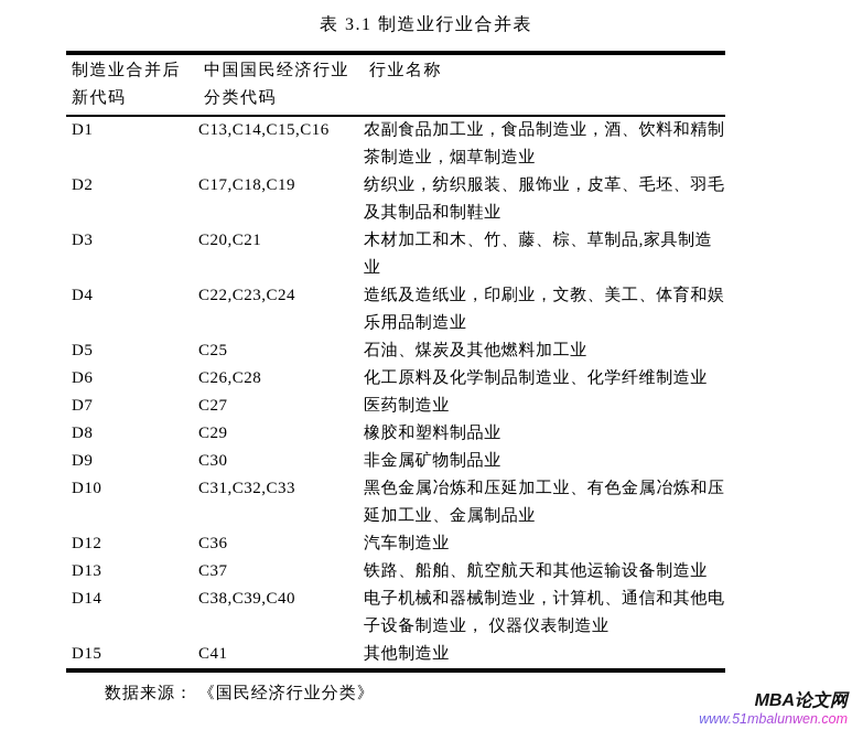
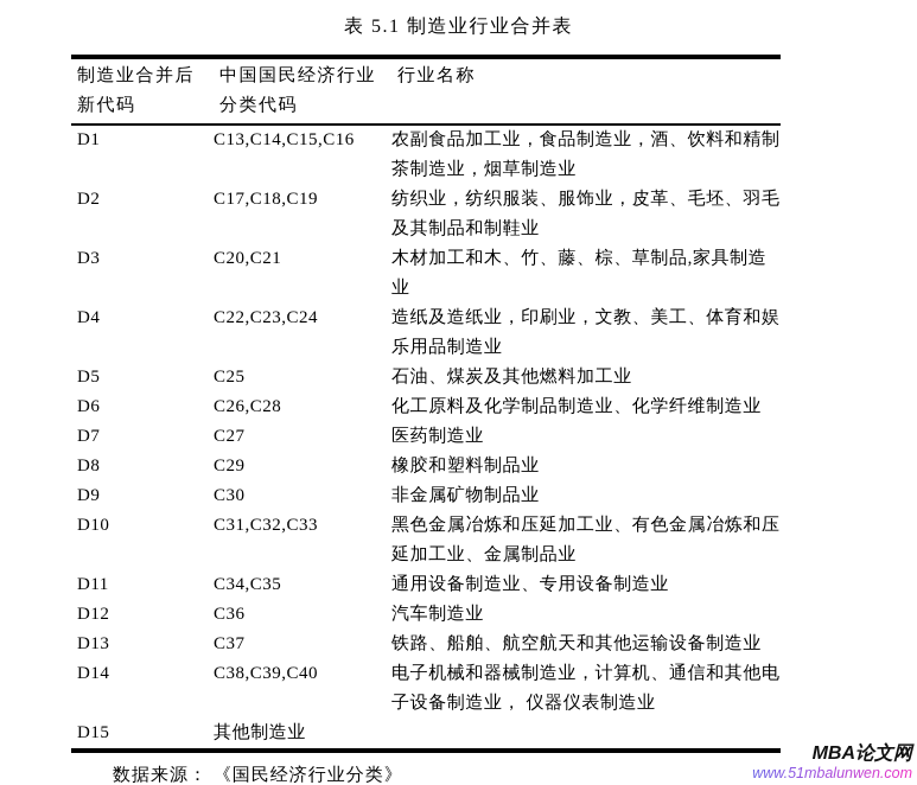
- 表 3.1 制造业行业合并表
+ 表 5.1 制造业行业合并表
  制造业合并后
  新代码
  中国国民经济行业
  分类代码
  行业名称
  D1
  C13,C14,C15,C16
  农副食品加工业，食品制造业，酒、饮料和精制茶制造业，烟草制造业
  D2
  C17,C18,C19
  纺织业，纺织服装、服饰业，皮革、毛坯、羽毛及其制品和制鞋业
  D3
  C20,C21
  木材加工和木、竹、藤、棕、草制品,家具制造业
  D4
  C22,C23,C24
  造纸及造纸业，印刷业，文教、美工、体育和娱乐用品制造业
  D5
  C25
  石油、煤炭及其他燃料加工业
  D6
  C26,C28
  化工原料及化学制品制造业、化学纤维制造业
  D7
  C27
  医药制造业
  D8
  C29
  橡胶和塑料制品业
  D9
  C30
  非金属矿物制品业
  D10
  C31,C32,C33
  黑色金属冶炼和压延加工业、有色金属冶炼和压延加工业、金属制品业
+ D11
+ C34,C35
+ 通用设备制造业、专用设备制造业
  D12
  C36
  汽车制造业
  D13
  C37
  铁路、船舶、航空航天和其他运输设备制造业
  D14
  C38,C39,C40
  电子机械和器械制造业，计算机、通信和其他电子设备制造业， 仪器仪表制造业
  D15
- C41
  其他制造业
  数据来源： 《国民经济行业分类》
  MBA论文网
  www.51mbalunwen.com
